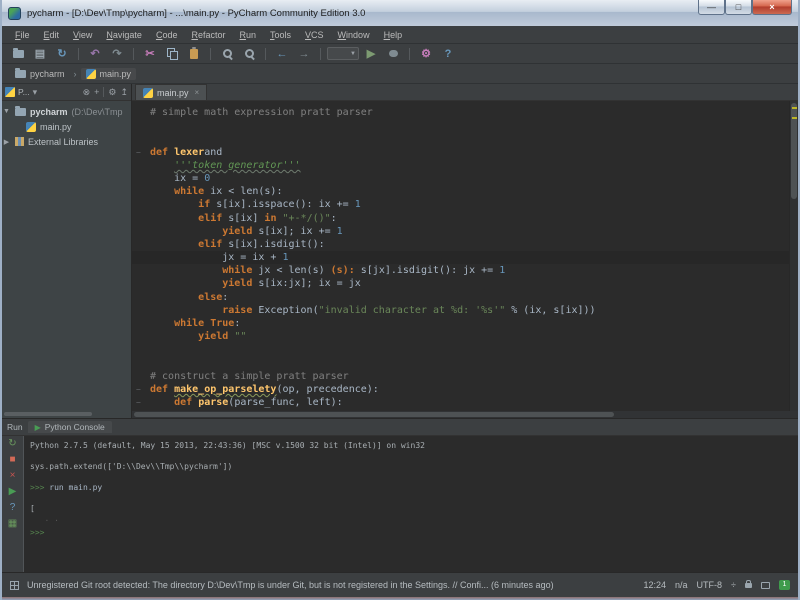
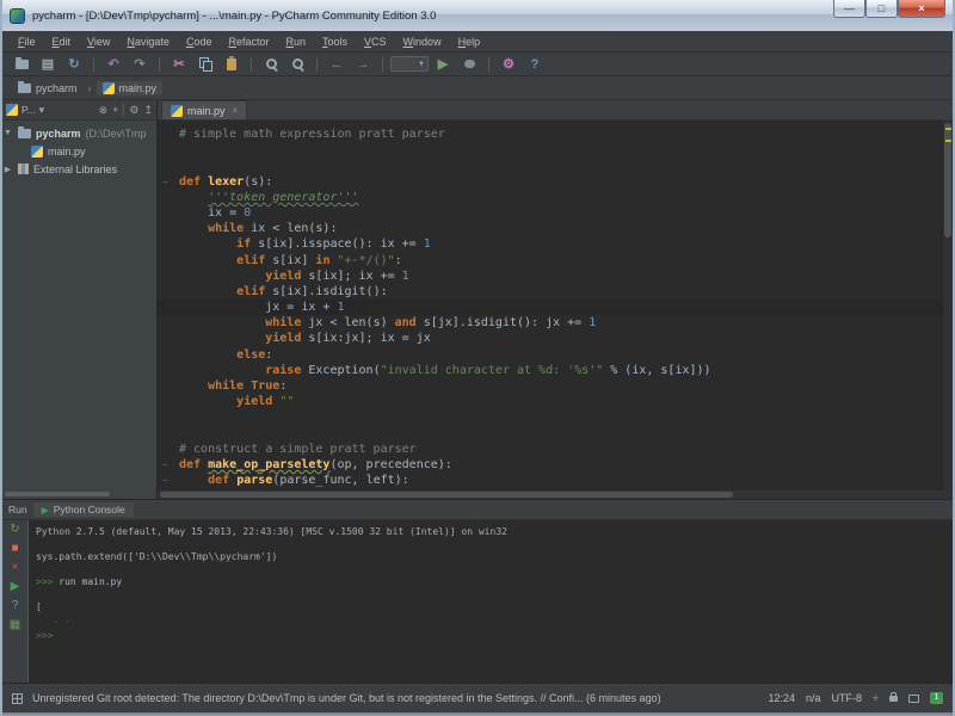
  pycharm - [D:\Dev\Tmp\pycharm] - ...\main.py - PyCharm Community Edition 3.0
  —
  □
  ×
  File
  Edit
  View
  Navigate
  Code
  Refactor
  Run
  Tools
  VCS
  Window
  Help
  ▤
  ↻
  ↶
  ↷
  ✂
  ←
  →
  ▶
  ⚙
  ?
  pycharm
  ›
  main.py
  P...
  ▾
  ⊗
  +
  ⚙
  ↥
  pycharm
  (D:\Dev\Tmp
  main.py
  External Libraries
  main.py
  ×
  # simple math expression pratt parser
- def lexerand
+ def lexer(s):
  '''token generator'''
  ix = 0
  while ix < len(s):
  if s[ix].isspace(): ix += 1
  elif s[ix] in "+-*/()":
  yield s[ix]; ix += 1
  elif s[ix].isdigit():
  jx = ix + 1
- while jx < len(s) (s): s[jx].isdigit(): jx += 1
+ while jx < len(s) and s[jx].isdigit(): jx += 1
  yield s[ix:jx]; ix = jx
  else:
  raise Exception("invalid character at %d: '%s'" % (ix, s[ix]))
  while True:
  yield ""
  # construct a simple pratt parser
  def make_op_parselety(op, precedence):
  def parse(parse_func, left):
  Run
  ▶
  Python Console
  ↻
  ■
  ×
  ▶
  ?
  ▦
  Python 2.7.5 (default, May 15 2013, 22:43:36) [MSC v.1500 32 bit (Intel)] on win32
  sys.path.extend(['D:\\Dev\\Tmp\\pycharm'])
  >>> run main.py
  [
  · ·
  >>>
  Unregistered Git root detected: The directory D:\Dev\Tmp is under Git, but is not registered in the Settings. // Confi... (6 minutes ago)
  12:24
  n/a
  UTF-8
  ÷
